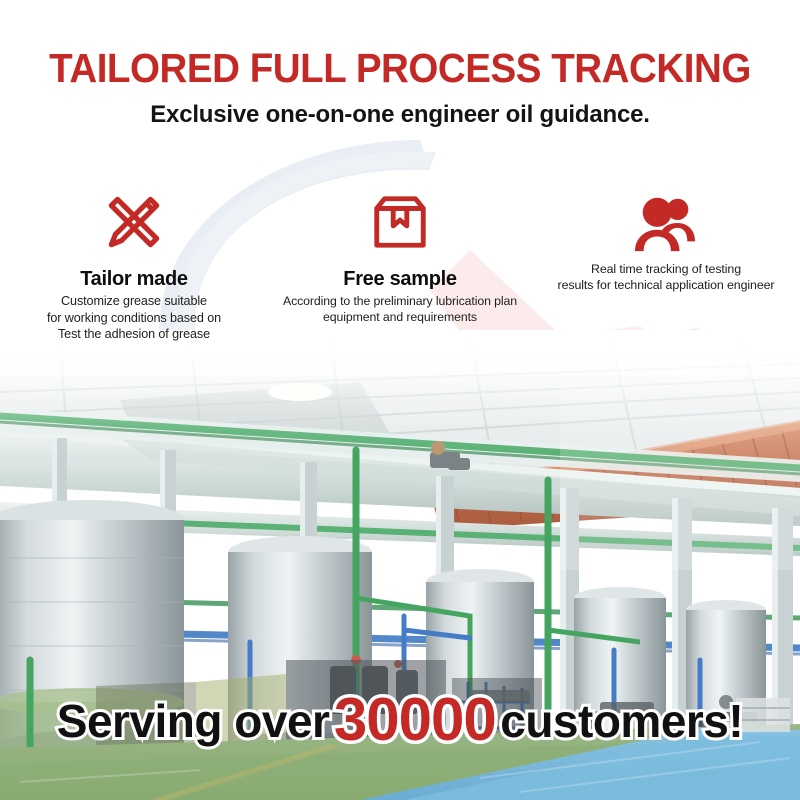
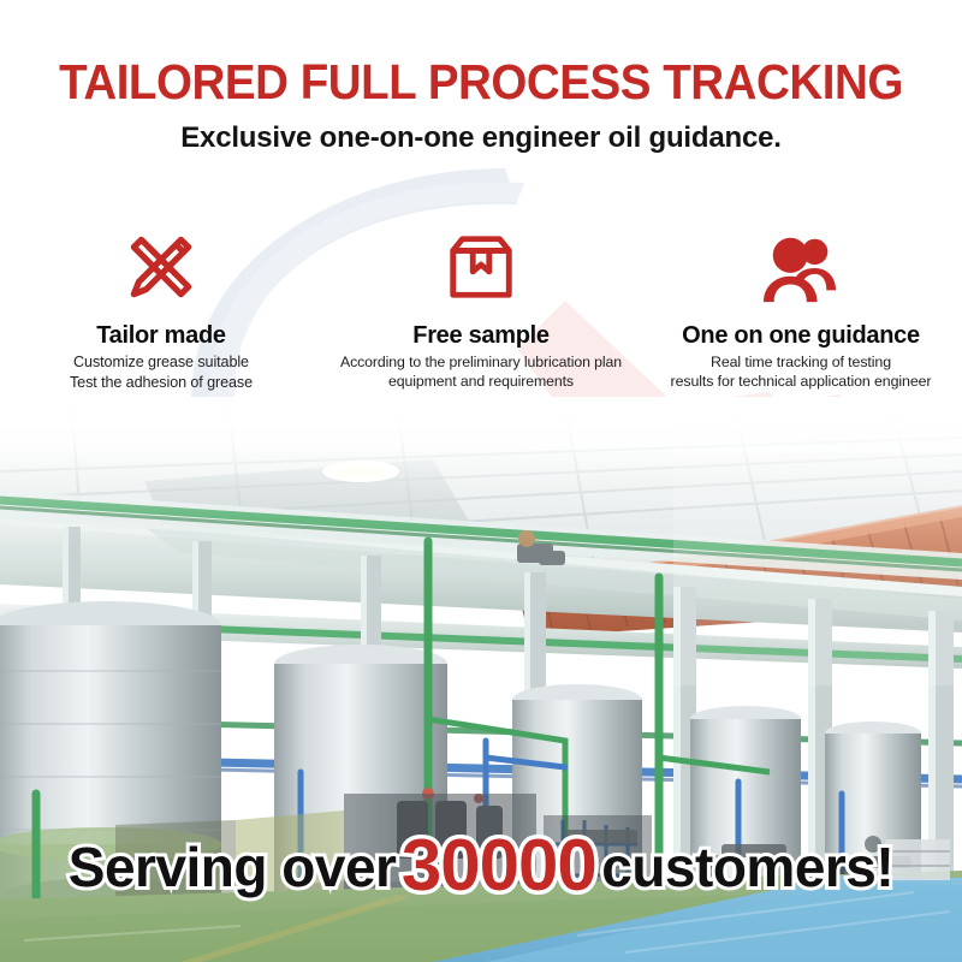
  TAILORED FULL PROCESS TRACKING
  Exclusive one-on-one engineer oil guidance.
  Tailor made
  Customize grease suitable
- for working conditions based on
  Test the adhesion of grease
  Free sample
  According to the preliminary lubrication plan
  equipment and requirements
+ One on one guidance
  Real time tracking of testing
  results for technical application engineer
  Serving over 30000 customers!
